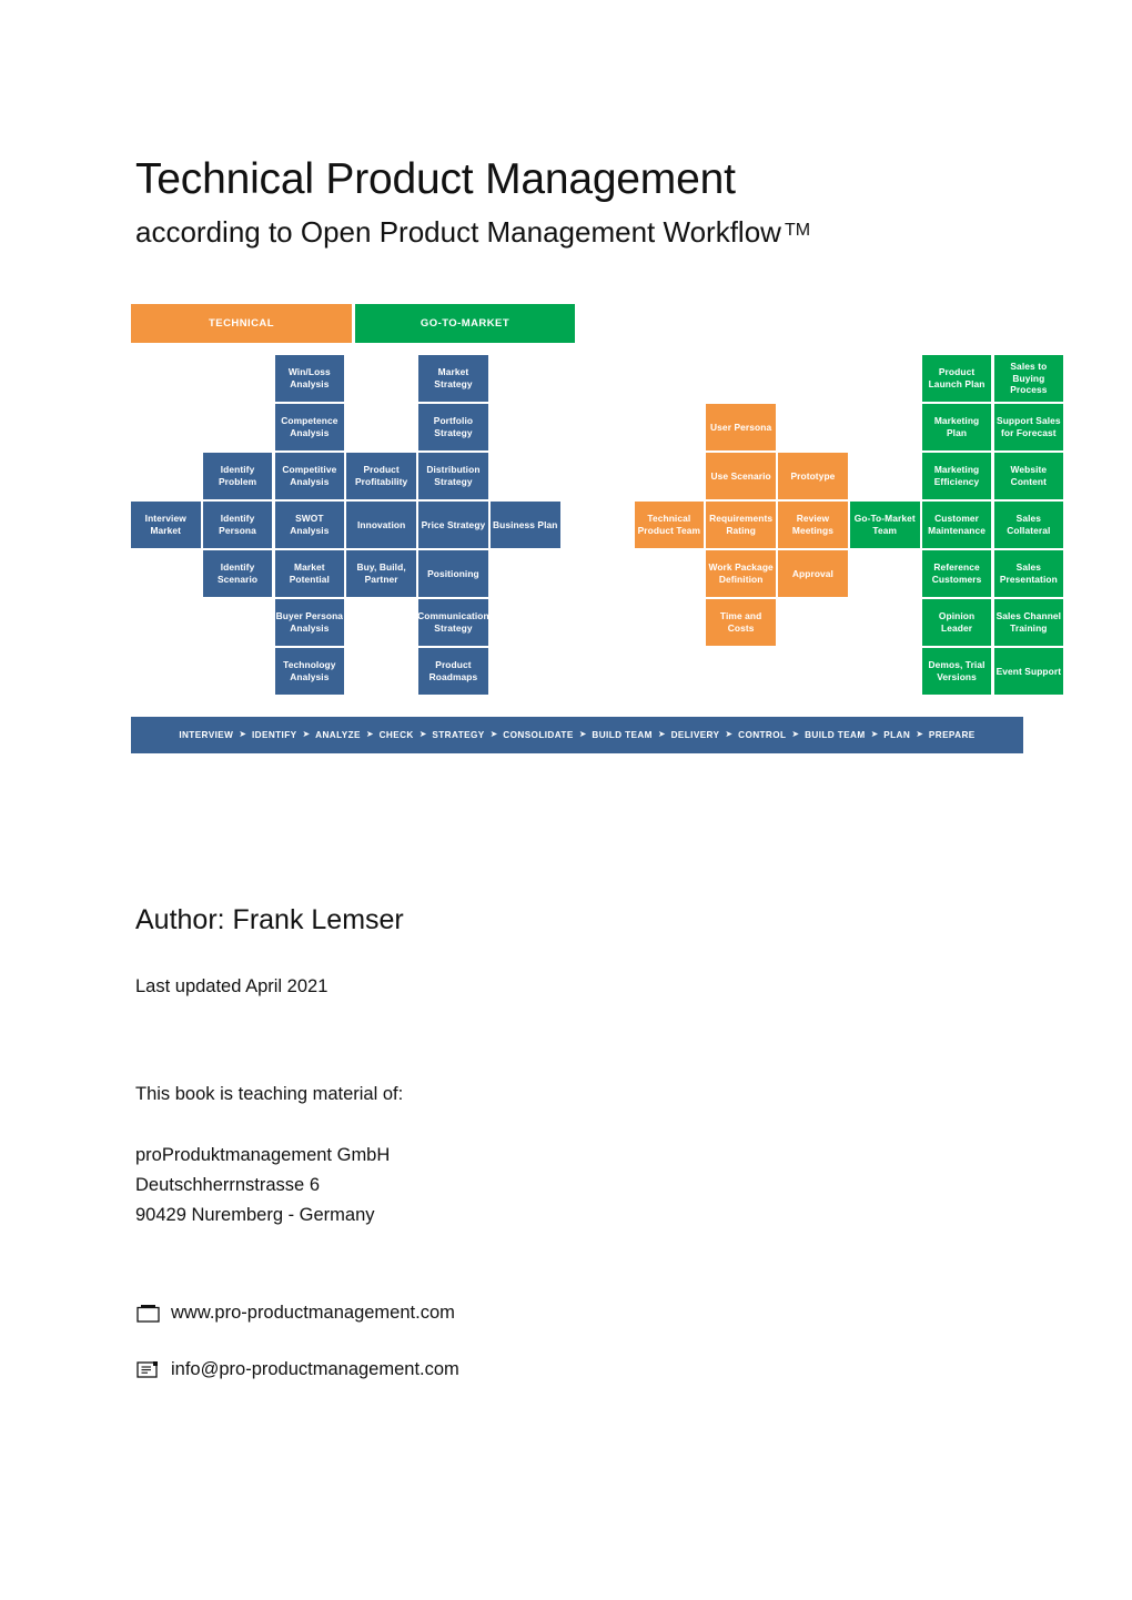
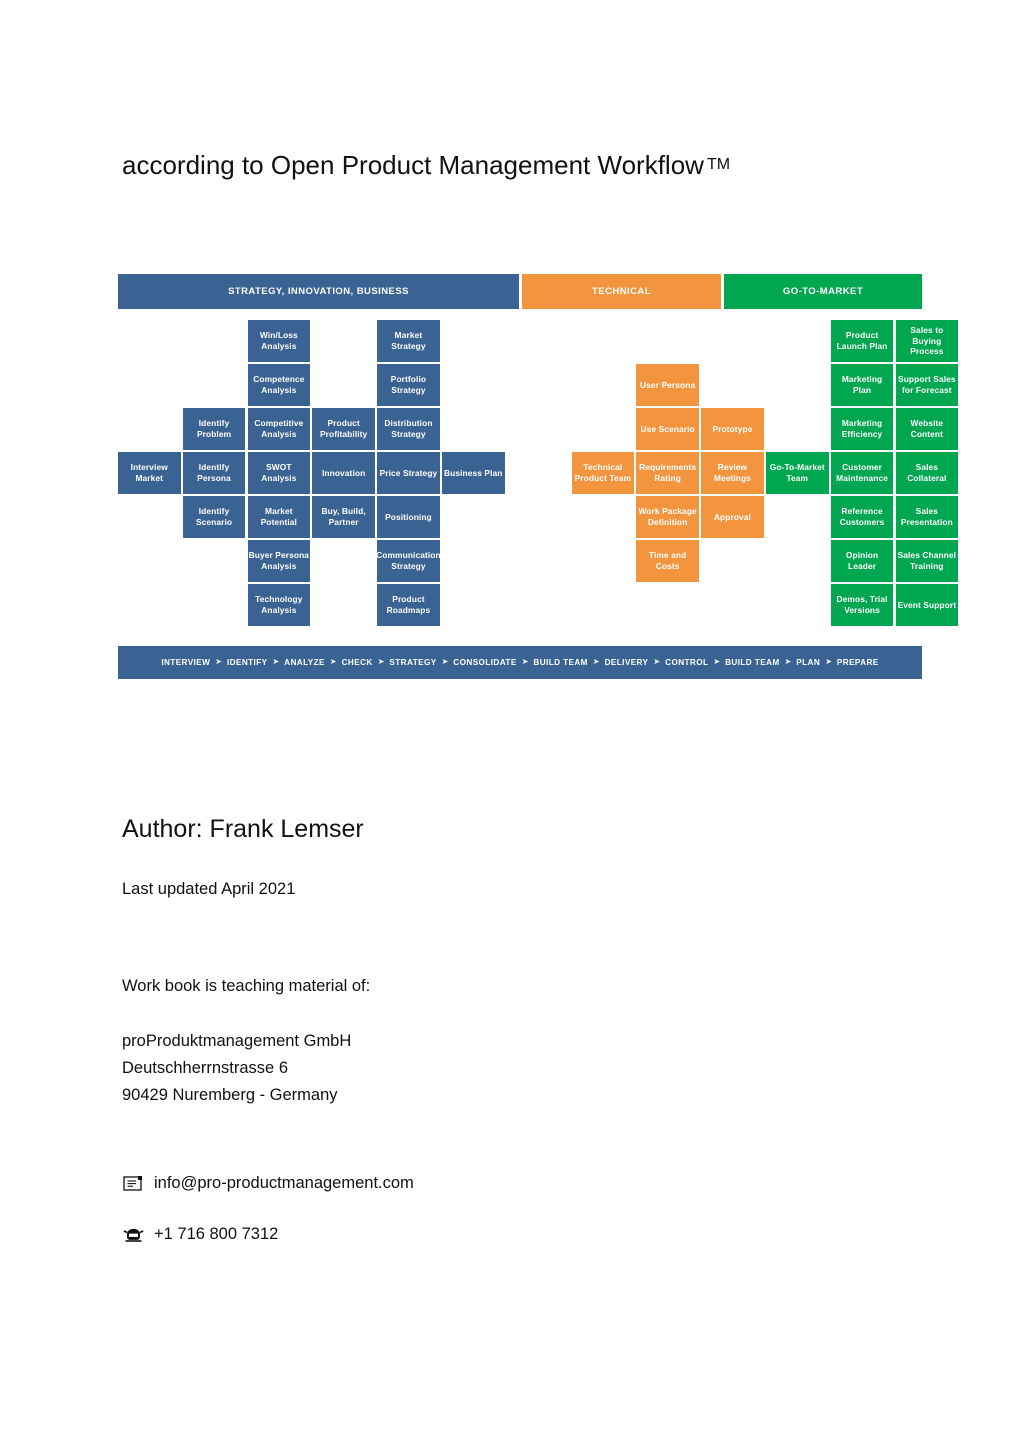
- Technical Product Management
  according to Open Product Management Workflow TM
+ STRATEGY, INNOVATION, BUSINESS
  TECHNICAL
  GO-TO-MARKET
  Win/Loss Analysis
  Market Strategy
  Product Launch Plan
  Sales to Buying Process
  Competence Analysis
  Portfolio Strategy
  User Persona
  Marketing Plan
  Support Sales for Forecast
  Identify Problem
  Competitive Analysis
  Product Profitability
  Distribution Strategy
  Use Scenario
  Prototype
  Marketing Efficiency
  Website Content
  Interview Market
  Identify Persona
  SWOT Analysis
  Innovation
  Price Strategy
  Business Plan
  Technical Product Team
  Requirements Rating
  Review Meetings
  Go-To-Market Team
  Customer Maintenance
  Sales Collateral
  Identify Scenario
  Market Potential
  Buy, Build, Partner
  Positioning
  Work Package Definition
  Approval
  Reference Customers
  Sales Presentation
  Buyer Persona Analysis
  Communication Strategy
  Time and Costs
  Opinion Leader
  Sales Channel Training
  Technology Analysis
  Product Roadmaps
  Demos, Trial Versions
  Event Support
  INTERVIEW
  ➤
  IDENTIFY
  ➤
  ANALYZE
  ➤
  CHECK
  ➤
  STRATEGY
  ➤
  CONSOLIDATE
  ➤
  BUILD TEAM
  ➤
  DELIVERY
  ➤
  CONTROL
  ➤
  BUILD TEAM
  ➤
  PLAN
  ➤
  PREPARE
  Author: Frank Lemser
  Last updated April 2021
- This book is teaching material of:
+ Work book is teaching material of:
  proProduktmanagement GmbH
  Deutschherrnstrasse 6
  90429 Nuremberg - Germany
- www.pro-productmanagement.com
  info@pro-productmanagement.com
+ +1 716 800 7312
